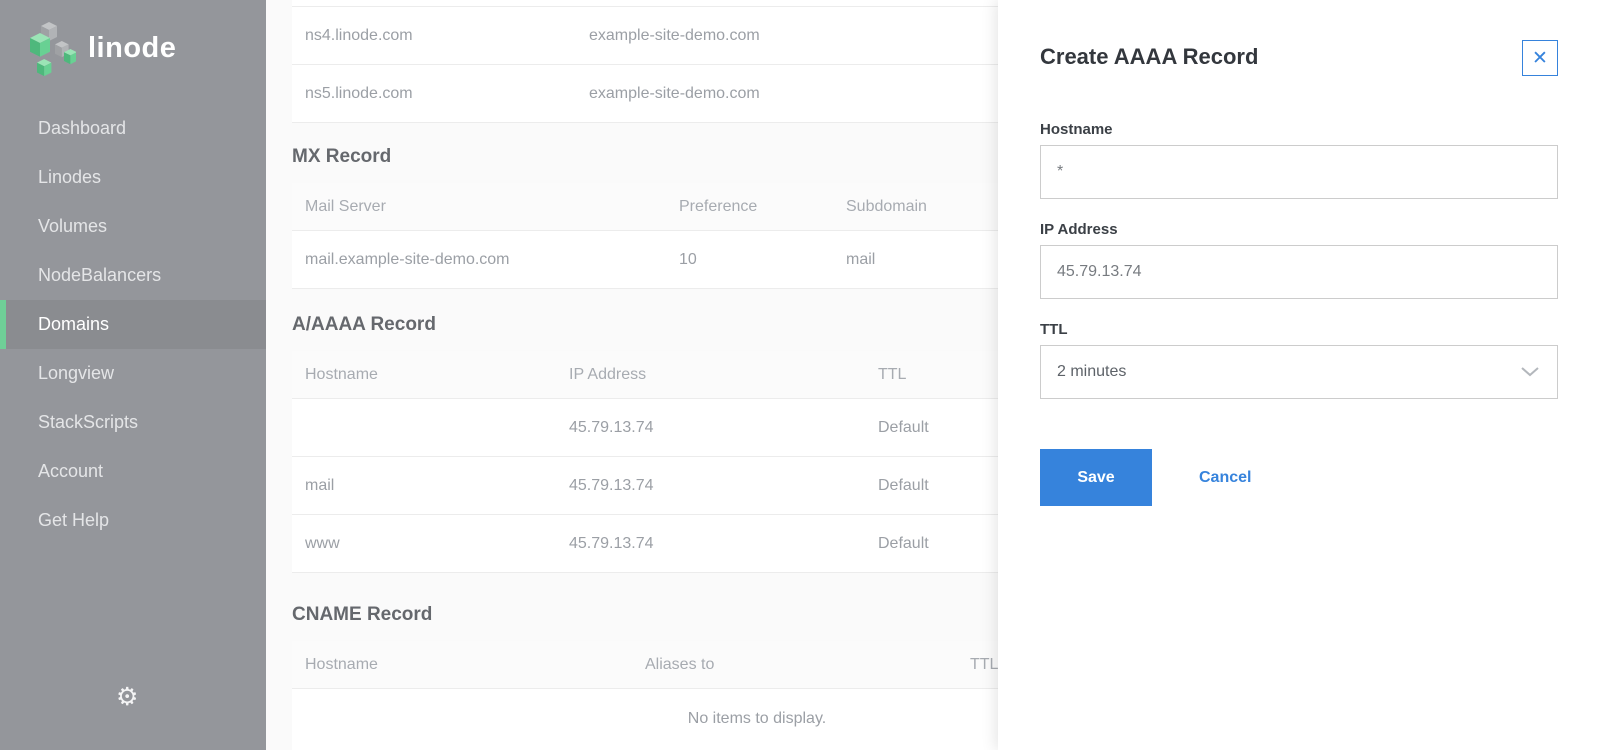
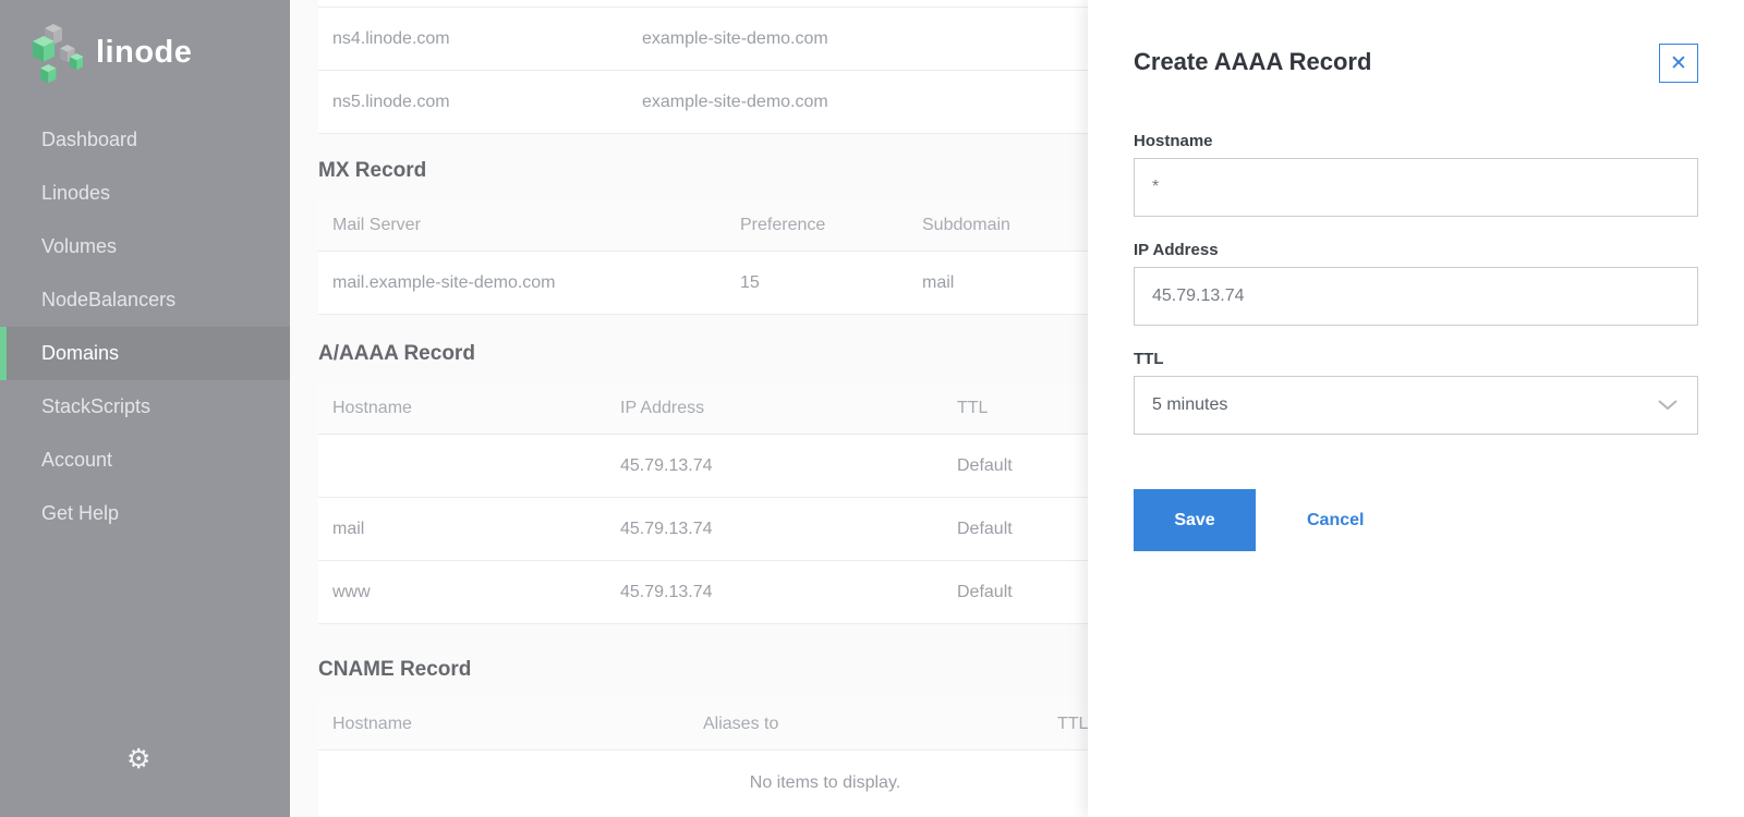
  linode
  Dashboard
  Linodes
  Volumes
  NodeBalancers
  Domains
- Longview
  StackScripts
  Account
  Get Help
  ⚙
  ns4.linode.com
  example-site-demo.com
  ns5.linode.com
  example-site-demo.com
  MX Record
  Mail Server
  Preference
  Subdomain
  mail.example-site-demo.com
- 10
+ 15
  mail
  A/AAAA Record
  Hostname
  IP Address
  TTL
  45.79.13.74
  Default
  mail
  45.79.13.74
  Default
  www
  45.79.13.74
  Default
  CNAME Record
  Hostname
  Aliases to
  TTL
  No items to display.
  Create AAAA Record
  ✕
  Hostname
  *
  IP Address
  45.79.13.74
  TTL
- 2 minutes
+ 5 minutes
  Save
  Cancel
